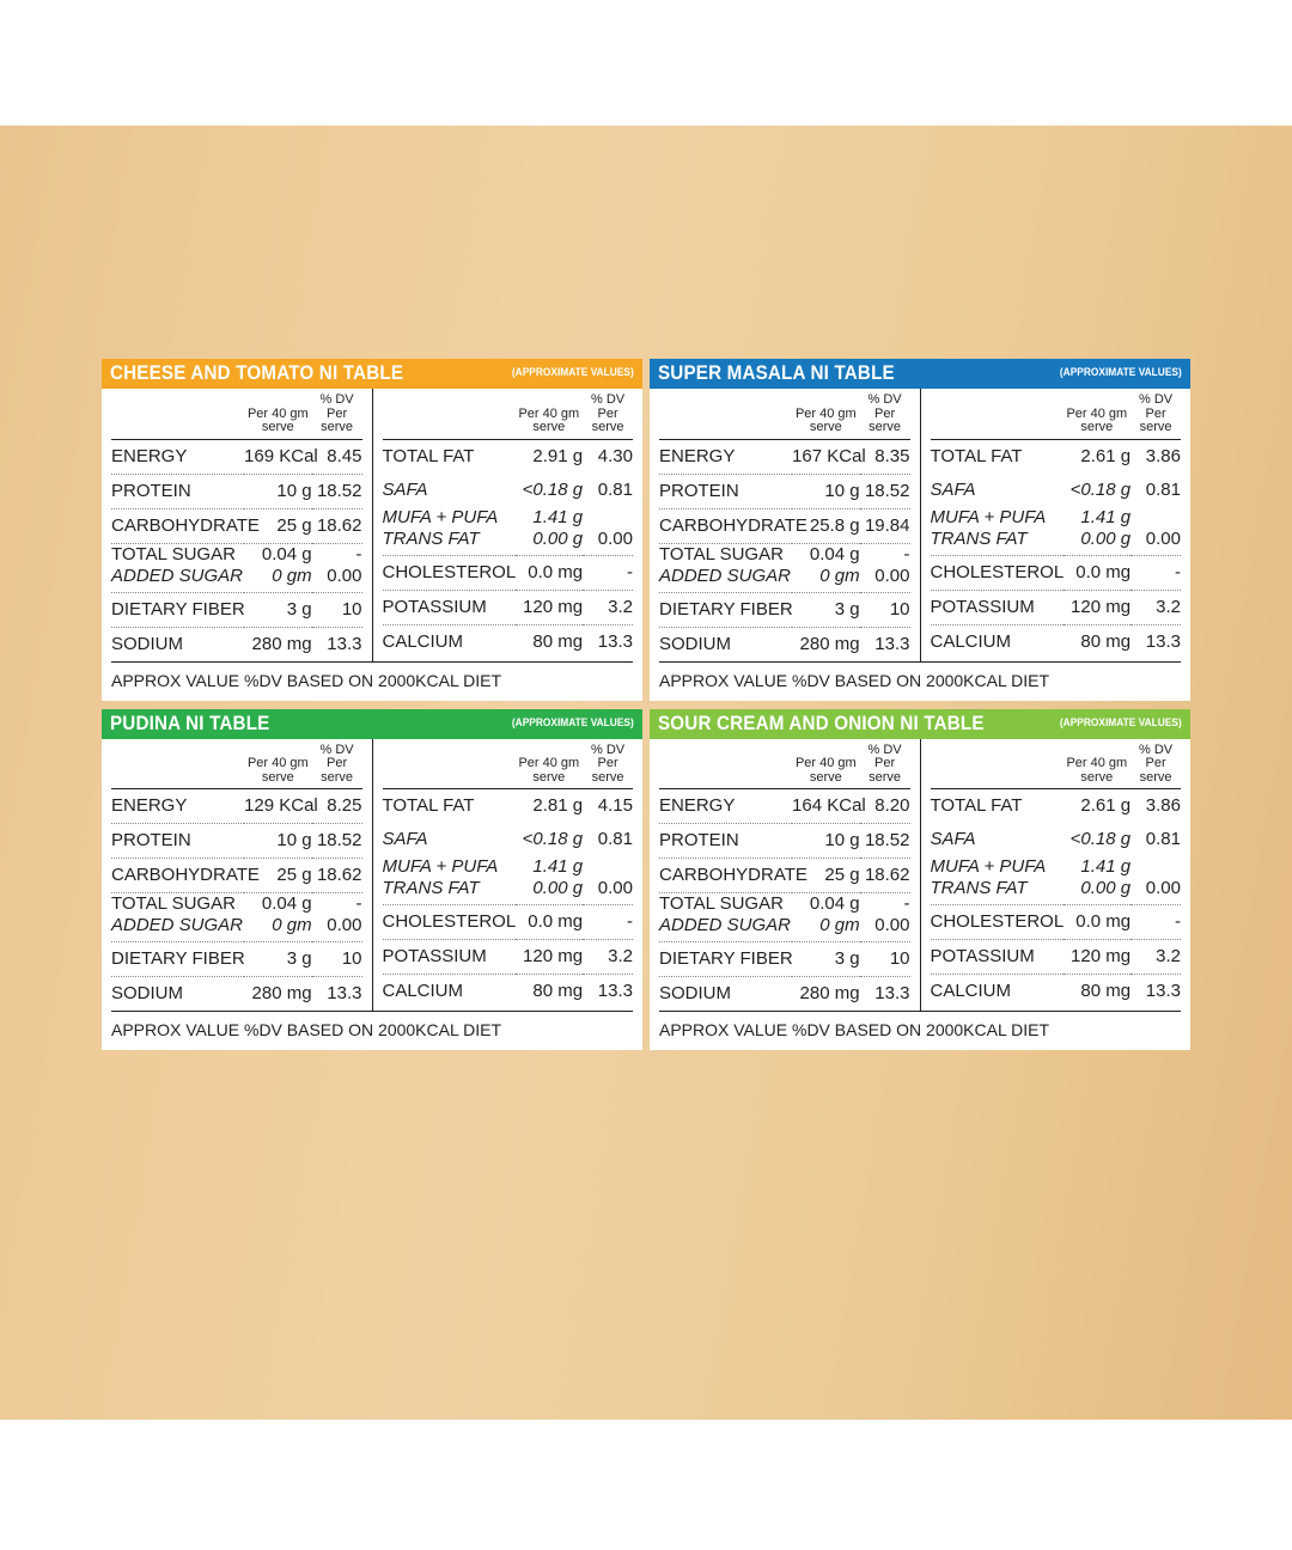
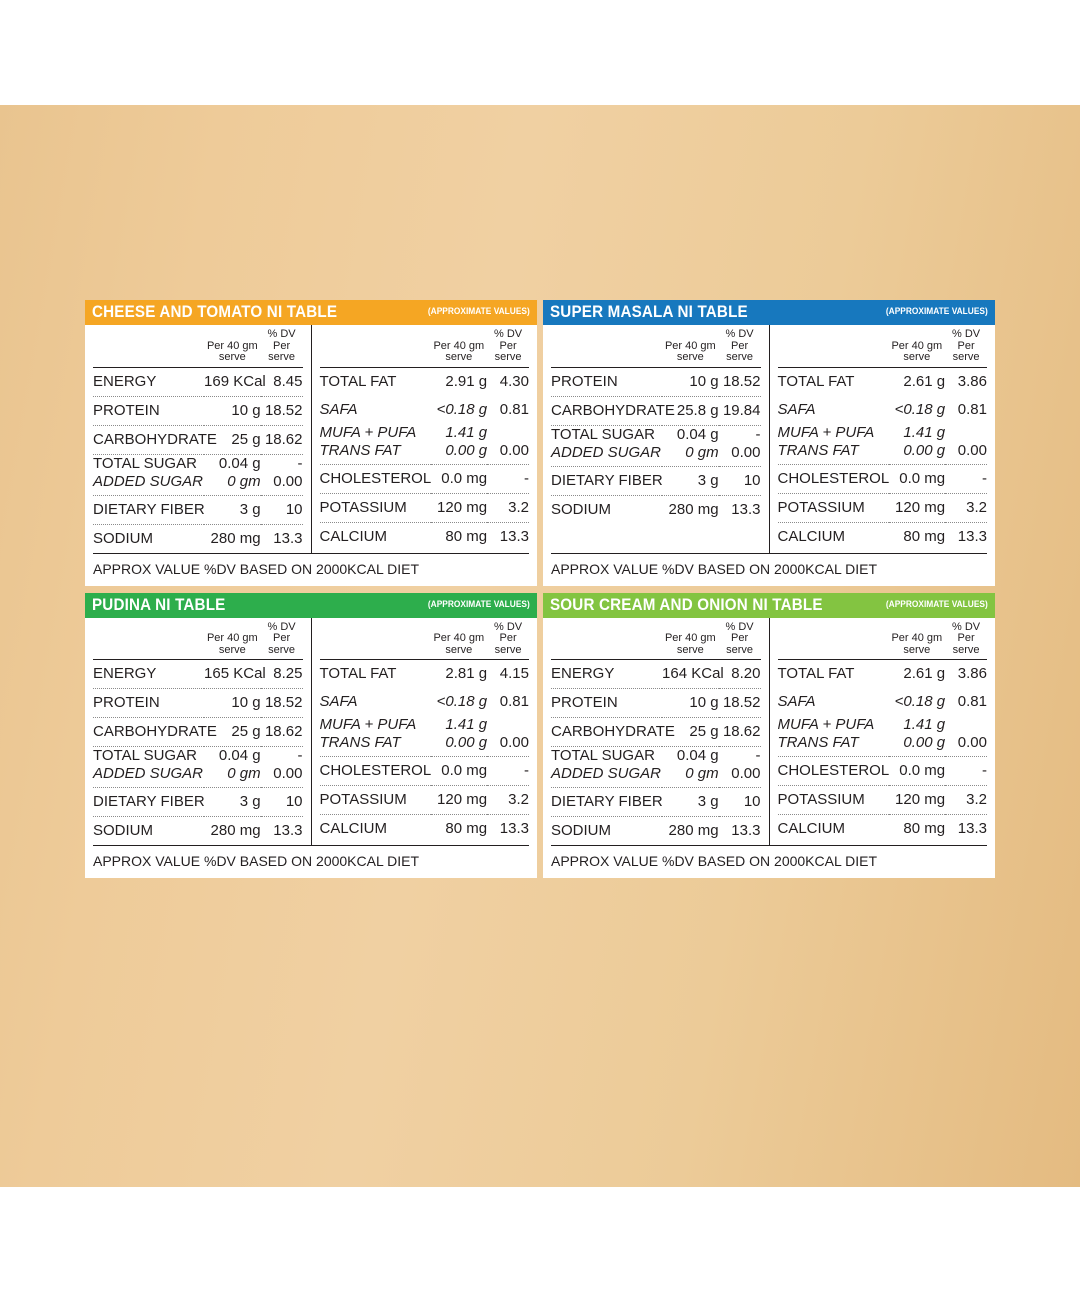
  CHEESE AND TOMATO NI TABLE
  (APPROXIMATE VALUES)
  	Per 40 gm serve	% DV Per serve
  ENERGY	169 KCal	8.45
  PROTEIN	10 g	18.52
  CARBOHYDRATE	25 g	18.62
  TOTAL SUGAR	0.04 g	-
  ADDED SUGAR	0 gm	0.00
  DIETARY FIBER	3 g	10
  SODIUM	280 mg	13.3
  	Per 40 gm serve	% DV Per serve
  TOTAL FAT	2.91 g	4.30
  SAFA	<0.18 g	0.81
  MUFA + PUFA	1.41 g
  TRANS FAT	0.00 g	0.00
  CHOLESTEROL	0.0 mg	-
  POTASSIUM	120 mg	3.2
  CALCIUM	80 mg	13.3
  APPROX VALUE %DV BASED ON 2000KCAL DIET
  SUPER MASALA NI TABLE
  (APPROXIMATE VALUES)
  	Per 40 gm serve	% DV Per serve
- ENERGY	167 KCal	8.35
  PROTEIN	10 g	18.52
  CARBOHYDRATE	25.8 g	19.84
  TOTAL SUGAR	0.04 g	-
  ADDED SUGAR	0 gm	0.00
  DIETARY FIBER	3 g	10
  SODIUM	280 mg	13.3
  	Per 40 gm serve	% DV Per serve
  TOTAL FAT	2.61 g	3.86
  SAFA	<0.18 g	0.81
  MUFA + PUFA	1.41 g
  TRANS FAT	0.00 g	0.00
  CHOLESTEROL	0.0 mg	-
  POTASSIUM	120 mg	3.2
  CALCIUM	80 mg	13.3
  APPROX VALUE %DV BASED ON 2000KCAL DIET
  PUDINA NI TABLE
  (APPROXIMATE VALUES)
  	Per 40 gm serve	% DV Per serve
- ENERGY	129 KCal	8.25
+ ENERGY	165 KCal	8.25
  PROTEIN	10 g	18.52
  CARBOHYDRATE	25 g	18.62
  TOTAL SUGAR	0.04 g	-
  ADDED SUGAR	0 gm	0.00
  DIETARY FIBER	3 g	10
  SODIUM	280 mg	13.3
  	Per 40 gm serve	% DV Per serve
  TOTAL FAT	2.81 g	4.15
  SAFA	<0.18 g	0.81
  MUFA + PUFA	1.41 g
  TRANS FAT	0.00 g	0.00
  CHOLESTEROL	0.0 mg	-
  POTASSIUM	120 mg	3.2
  CALCIUM	80 mg	13.3
  APPROX VALUE %DV BASED ON 2000KCAL DIET
  SOUR CREAM AND ONION NI TABLE
  (APPROXIMATE VALUES)
  	Per 40 gm serve	% DV Per serve
  ENERGY	164 KCal	8.20
  PROTEIN	10 g	18.52
  CARBOHYDRATE	25 g	18.62
  TOTAL SUGAR	0.04 g	-
  ADDED SUGAR	0 gm	0.00
  DIETARY FIBER	3 g	10
  SODIUM	280 mg	13.3
  	Per 40 gm serve	% DV Per serve
  TOTAL FAT	2.61 g	3.86
  SAFA	<0.18 g	0.81
  MUFA + PUFA	1.41 g
  TRANS FAT	0.00 g	0.00
  CHOLESTEROL	0.0 mg	-
  POTASSIUM	120 mg	3.2
  CALCIUM	80 mg	13.3
  APPROX VALUE %DV BASED ON 2000KCAL DIET
